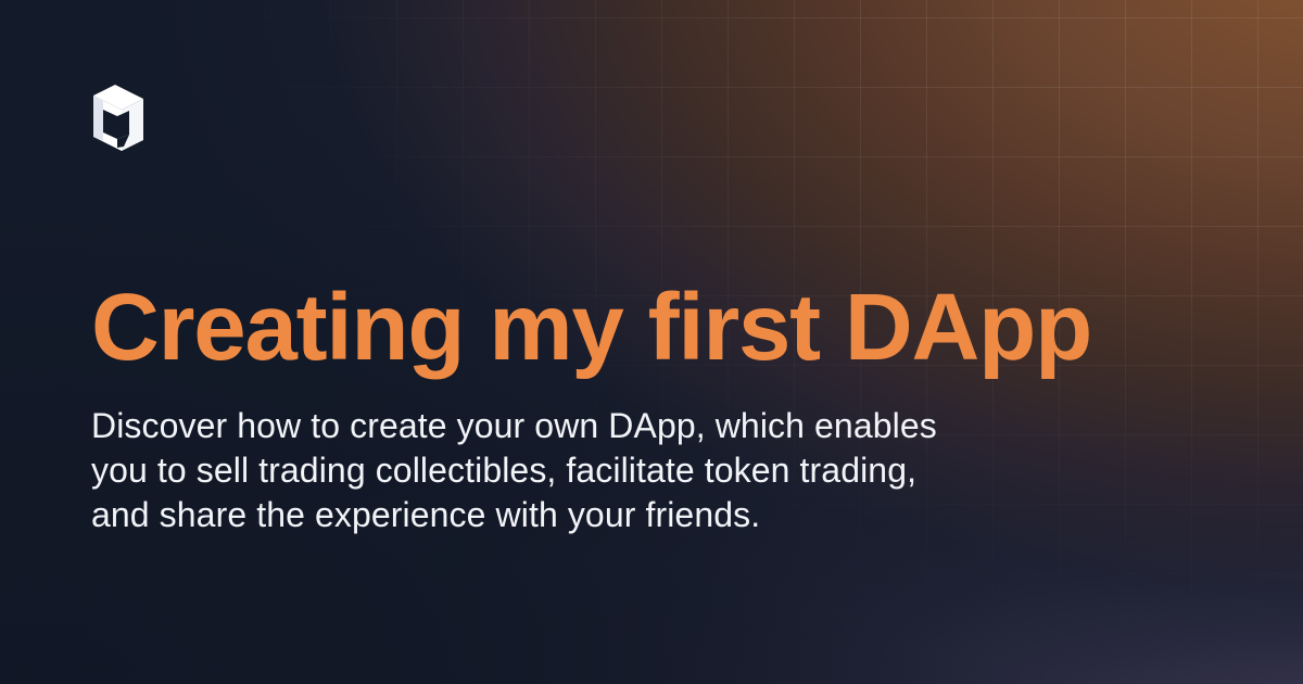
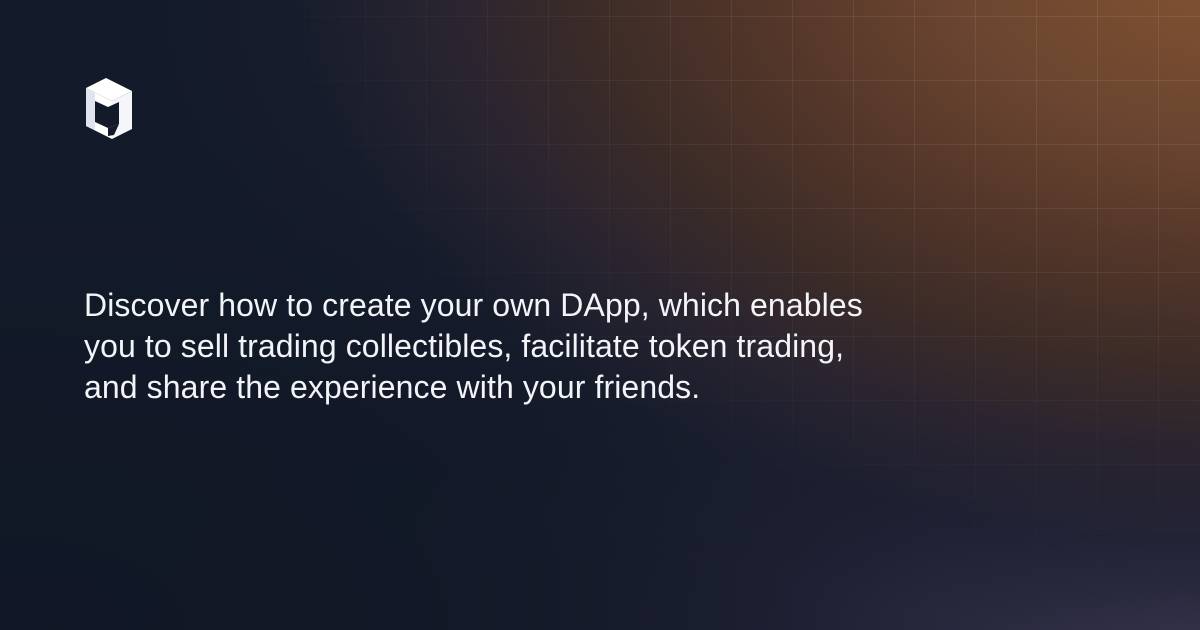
- Creating my first DApp
  Discover how to create your own DApp, which enables you to sell trading collectibles, facilitate token trading, and share the experience with your friends.
